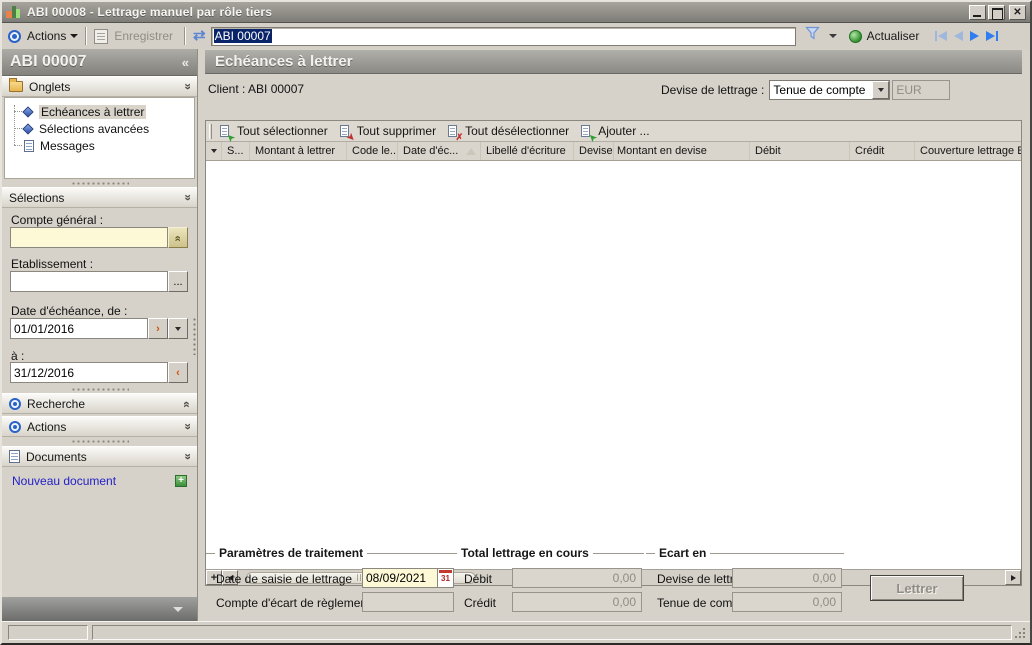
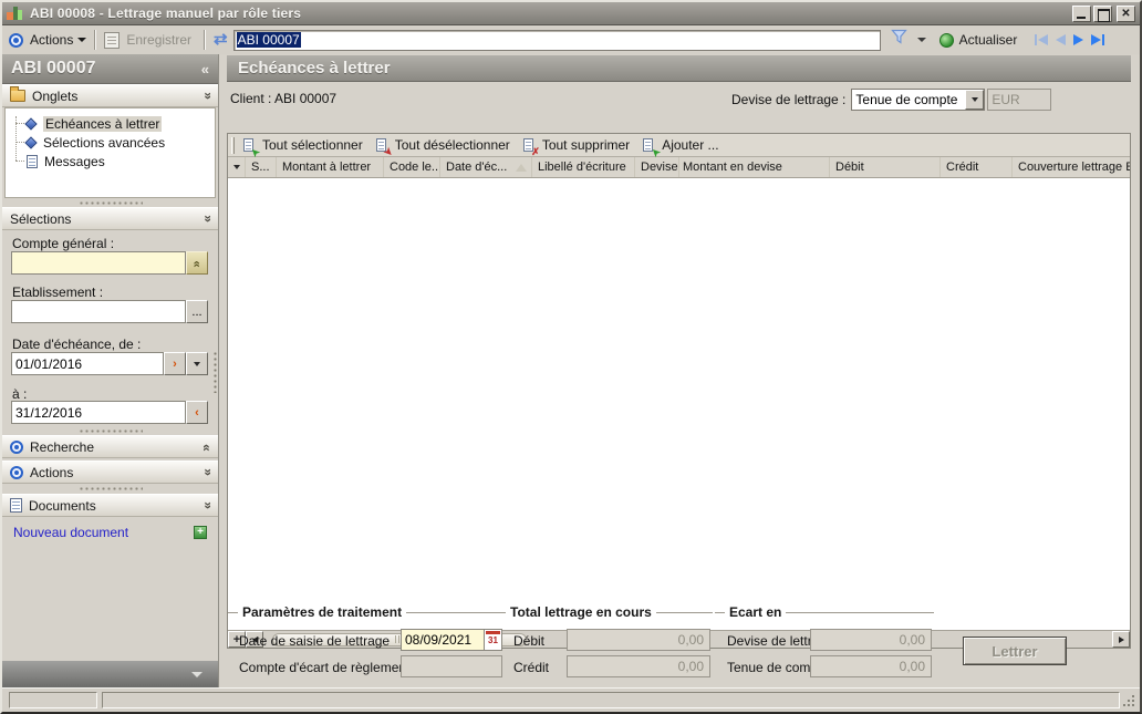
  ABI 00008 - Lettrage manuel par rôle tiers
  Actions
  Enregistrer
  ⇄
  ABI 00007
  Actualiser
  ABI 00007
  «
  Onglets
  Echéances à lettrer
  Sélections avancées
  Messages
  Sélections
  Compte général :
  Etablissement :
  ...
  Date d'échéance, de :
  01/01/2016
  ›
  à :
  31/12/2016
  ‹
  Recherche
  Actions
  Documents
  Nouveau document
  +
  Echéances à lettrer
  Client : ABI 00007
  Devise de lettrage :
  Tenue de compte
  EUR
  Tout sélectionner
- Tout supprimer
+ Tout désélectionner
  ✗
- Tout désélectionner
+ Tout supprimer
  Ajouter ...
  S...
  Montant à lettrer
  Code le...
  Date d'éc...
  Libellé d'écriture
  Devise
  Montant en devise
  Débit
  Crédit
  Couverture lettrage E
  +
  Paramètres de traitement
  Date de saisie de lettrage
  08/09/2021
  31
  Compte d'écart de règleme
  Total lettrage en cours
  Débit
  0,00
  Crédit
  0,00
  Ecart en
  Devise de lett
  0,00
  Tenue de com
  0,00
  Lettrer
